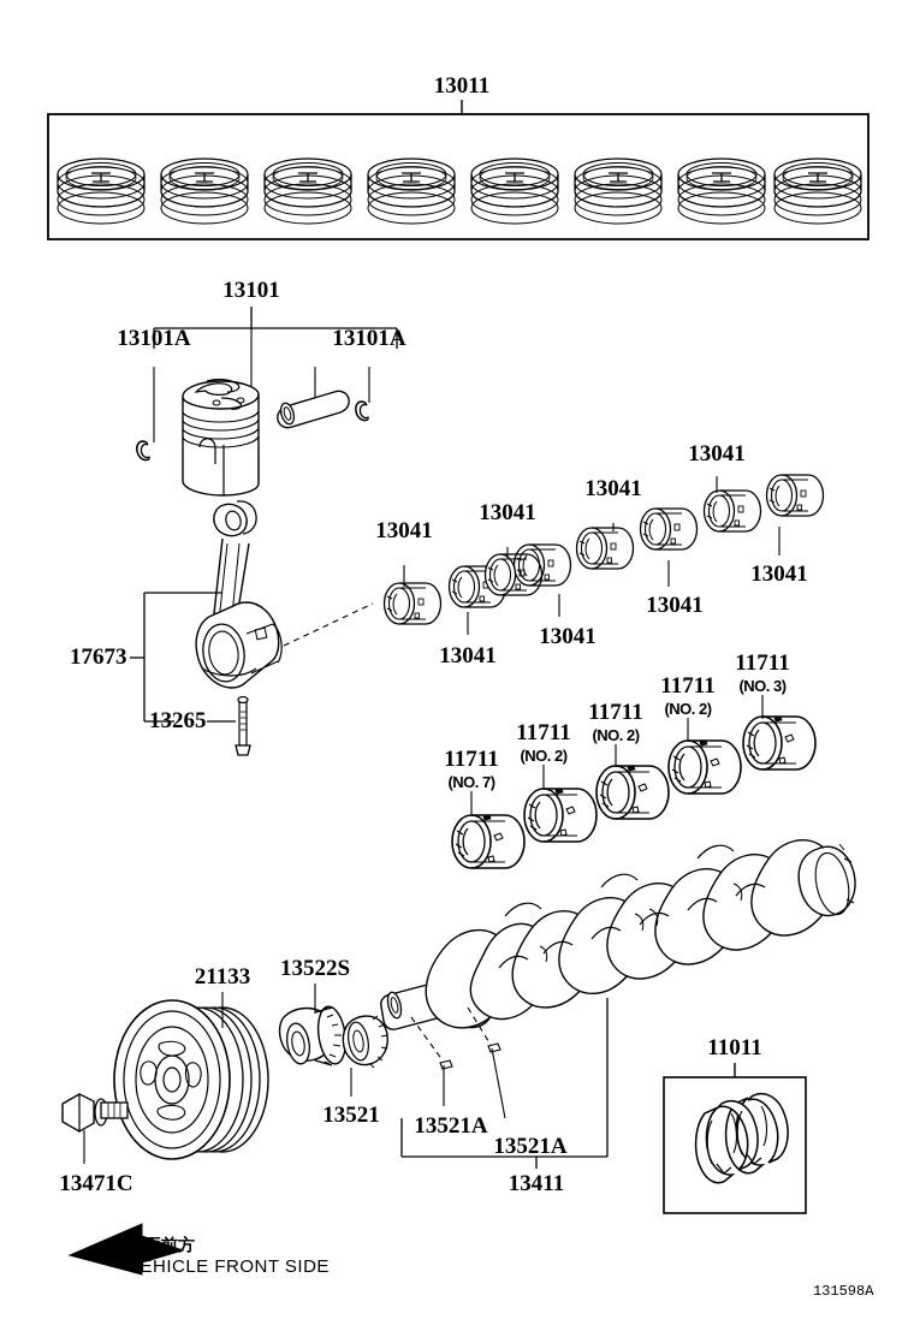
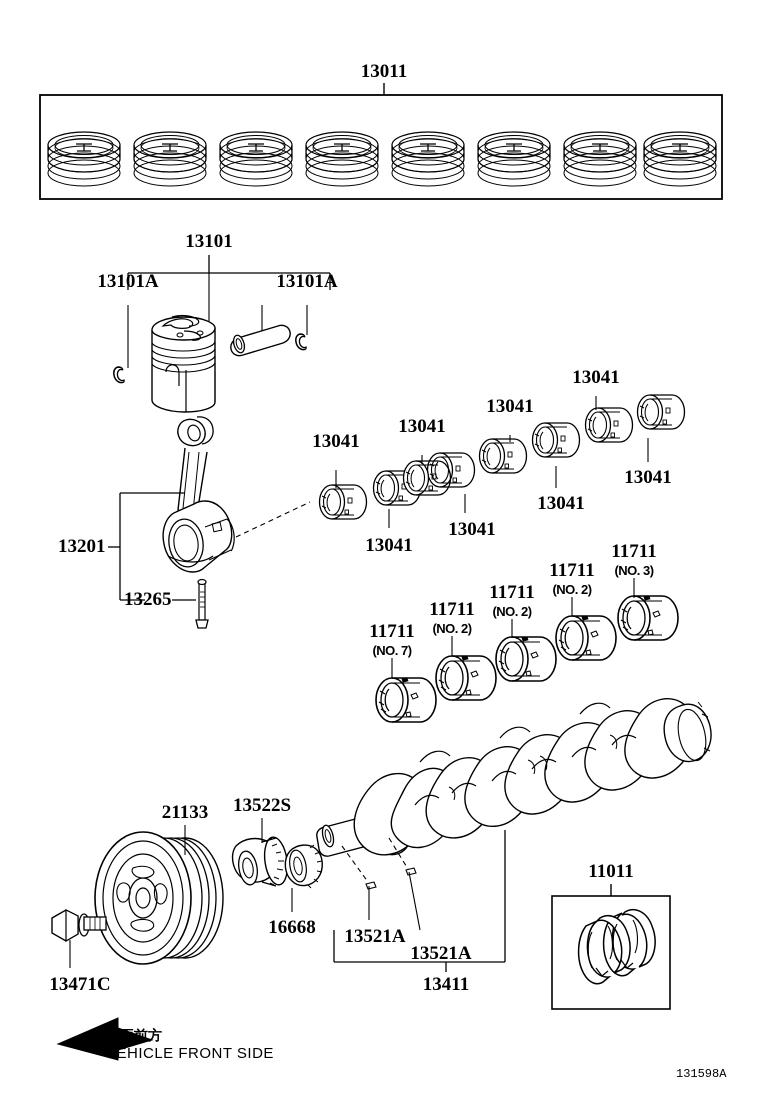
  13011
  13101
  13101A
  13101A
- 17673
+ 13201
  13265
  13041
  13041
  13041
  13041
  13041
  13041
  13041
  13041
  11711
  (NO. 7)
  11711
  (NO. 2)
  11711
  (NO. 2)
  11711
  (NO. 2)
  11711
  (NO. 3)
  21133
  13522S
- 13521
+ 16668
  13471C
  13521A
  13521A
  13411
  11011
  車両前方
  VEHICLE FRONT SIDE
  131598A
